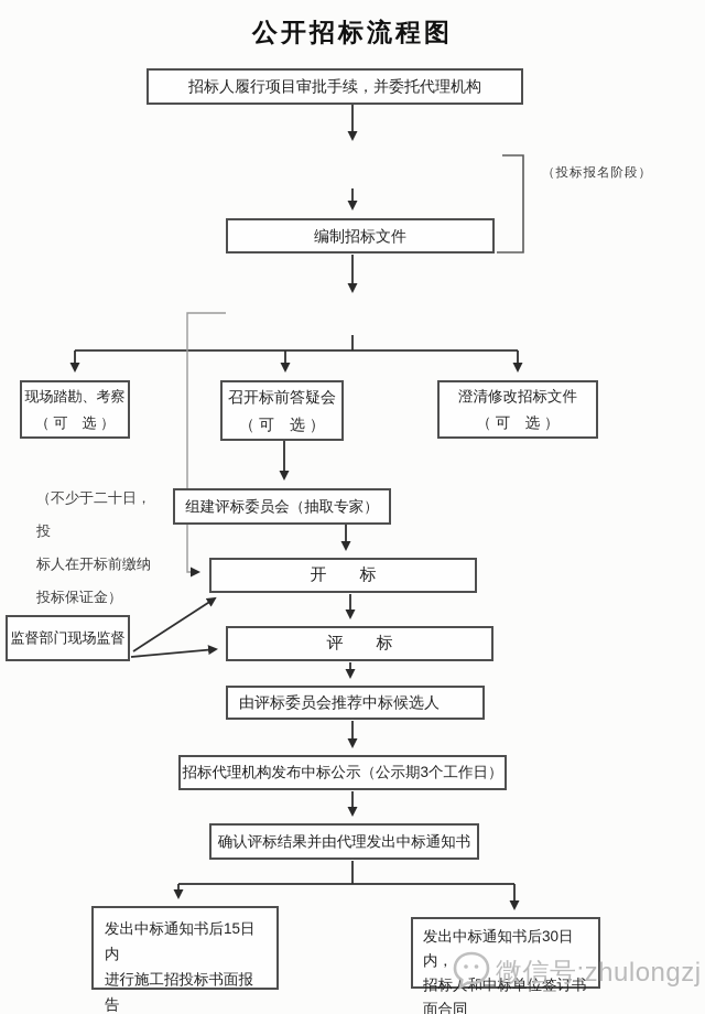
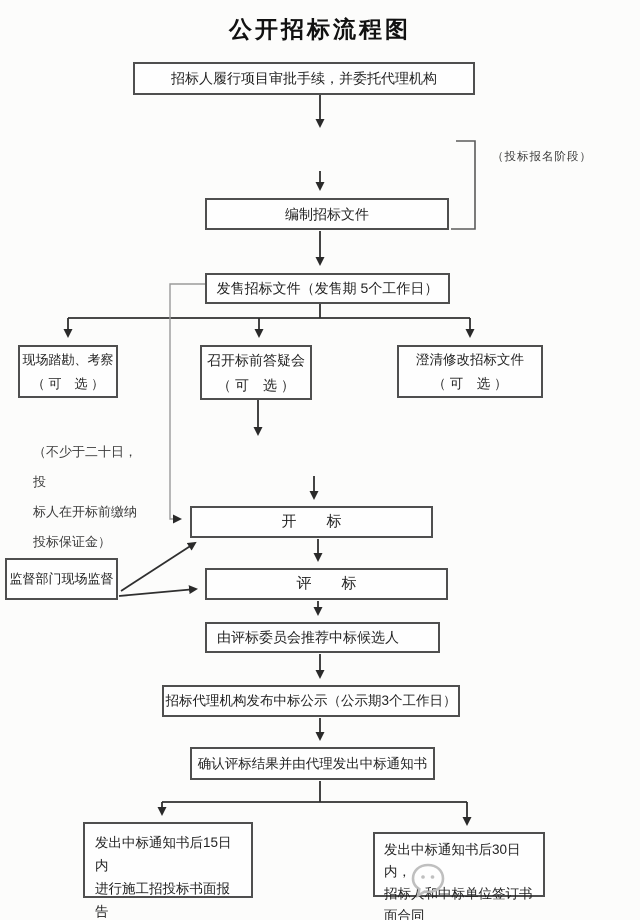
  公开招标流程图
  招标人履行项目审批手续，并委托代理机构
  编制招标文件
+ 发售招标文件（发售期 5个工作日）
  现场踏勘、考察
  （ 可 选 ）
  召开标前答疑会
  （ 可 选 ）
  澄清修改招标文件
  （ 可 选 ）
- 组建评标委员会（抽取专家）
  开 标
  评 标
  由评标委员会推荐中标候选人
  招标代理机构发布中标公示（公示期3个工作日）
  确认评标结果并由代理发出中标通知书
  发出中标通知书后15日内
  进行施工招投标书面报告
  发出中标通知书后30日内，
  招标和中标单位签订书
  面合同
  监督部门现场监督
  （投标报名阶段）
  （不少于二十日，投
  标人在开标前缴纳
  投标保证金）
- 微信号:zhulongzj
